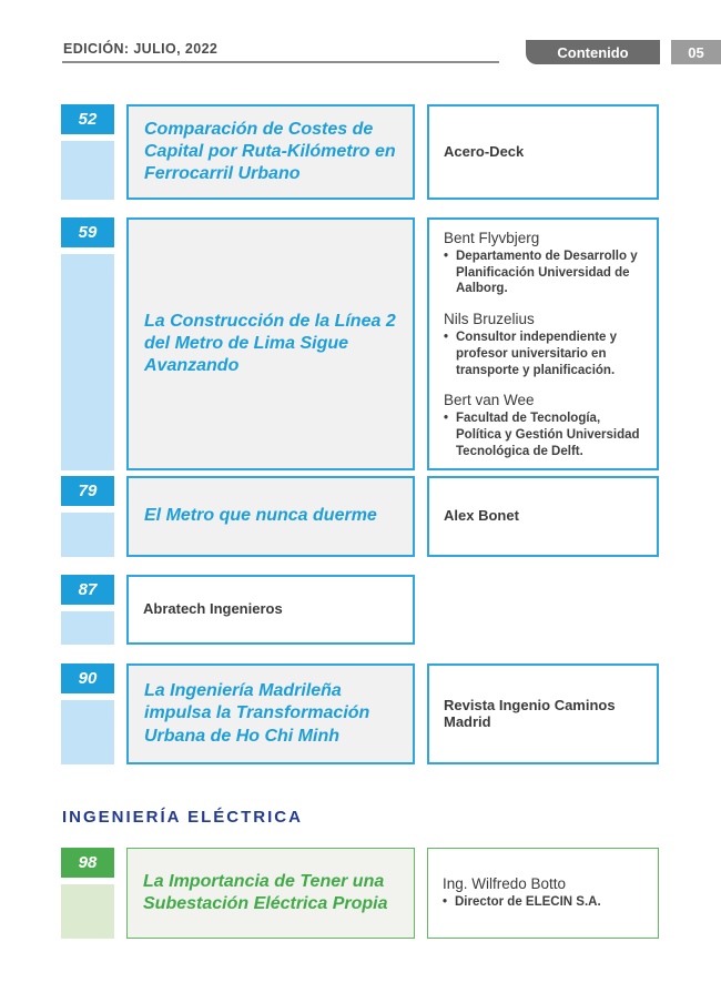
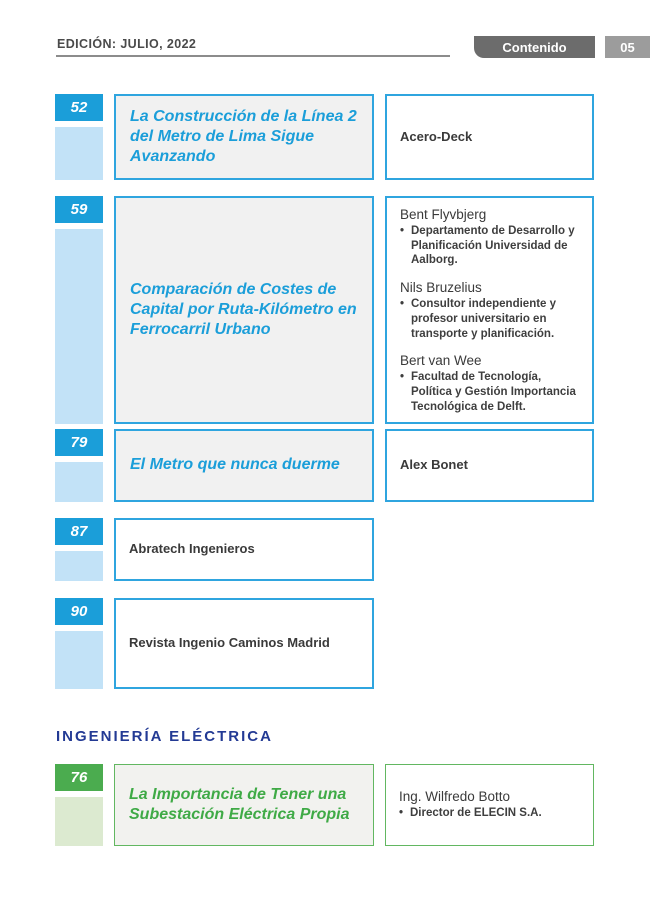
  EDICIÓN: JULIO, 2022
  Contenido
  05
  52
- Comparación de Costes de Capital por Ruta-Kilómetro en Ferrocarril Urbano
+ La Construcción de la Línea 2 del Metro de Lima Sigue Avanzando
  Acero-Deck
  59
- La Construcción de la Línea 2 del Metro de Lima Sigue Avanzando
+ Comparación de Costes de Capital por Ruta-Kilómetro en Ferrocarril Urbano
  Bent Flyvbjerg
  •
  Departamento de Desarrollo y Planificación Universidad de Aalborg.
  Nils Bruzelius
  •
  Consultor independiente y profesor universitario en transporte y planificación.
  Bert van Wee
  •
- Facultad de Tecnología, Política y Gestión Universidad Tecnológica de Delft.
+ Facultad de Tecnología, Política y Gestión Importancia Tecnológica de Delft.
  79
  El Metro que nunca duerme
  Alex Bonet
  87
  Abratech Ingenieros
  90
- La Ingeniería Madrileña impulsa la Transformación Urbana de Ho Chi Minh
  Revista Ingenio Caminos Madrid
  INGENIERÍA ELÉCTRICA
- 98
+ 76
  La Importancia de Tener una Subestación Eléctrica Propia
  Ing. Wilfredo Botto
  •
  Director de ELECIN S.A.
